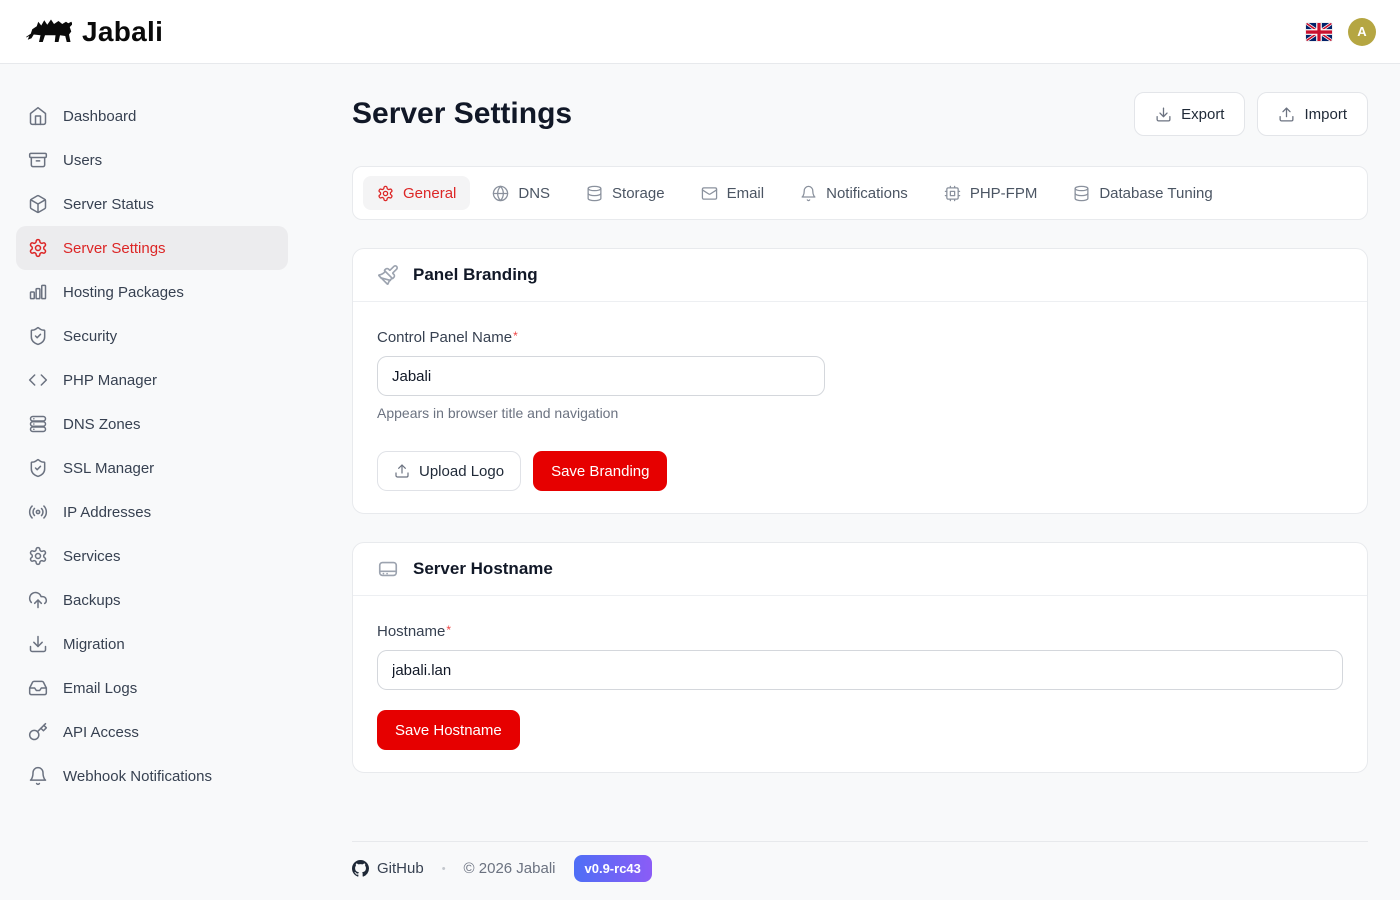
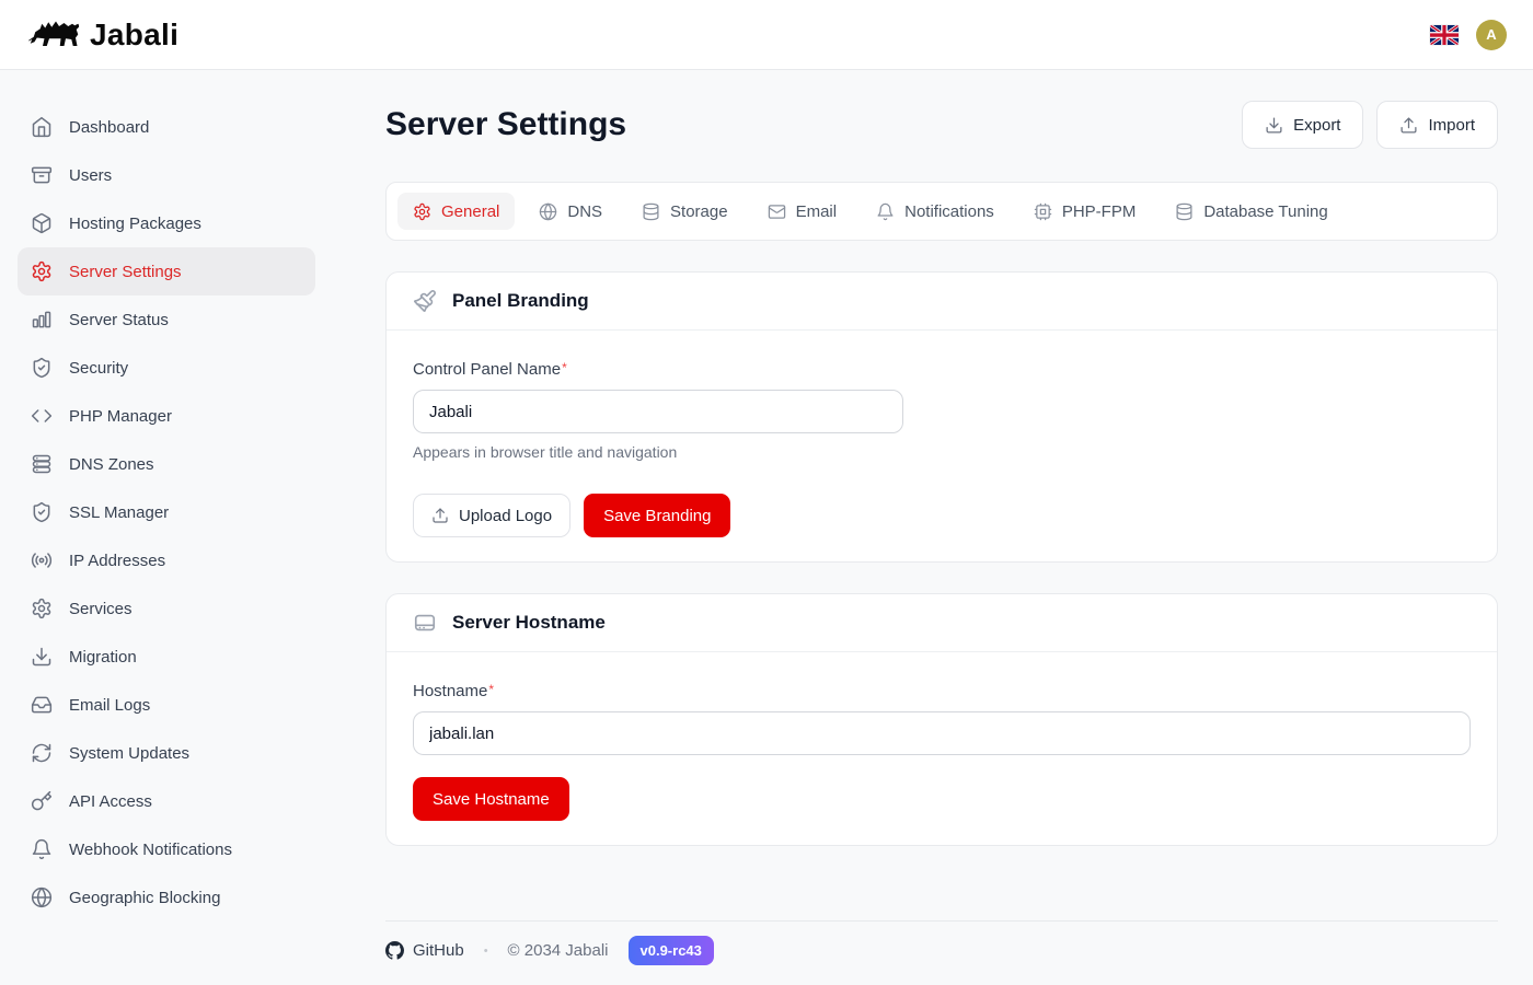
  Jabali
  A
  Dashboard
  Users
- Server Status
+ Hosting Packages
  Server Settings
- Hosting Packages
+ Server Status
  Security
  PHP Manager
  DNS Zones
  SSL Manager
  IP Addresses
  Services
- Backups
  Migration
  Email Logs
+ System Updates
  API Access
  Webhook Notifications
+ Geographic Blocking
  Server Settings
  Export
  Import
  General
  DNS
  Storage
  Email
  Notifications
  PHP-FPM
  Database Tuning
  Panel Branding
  Control Panel Name*
  Jabali
  Appears in browser title and navigation
  Upload Logo
  Save Branding
  Server Hostname
  Hostname*
  jabali.lan
  Save Hostname
  GitHub
  •
- © 2026 Jabali
+ © 2034 Jabali
  v0.9-rc43
